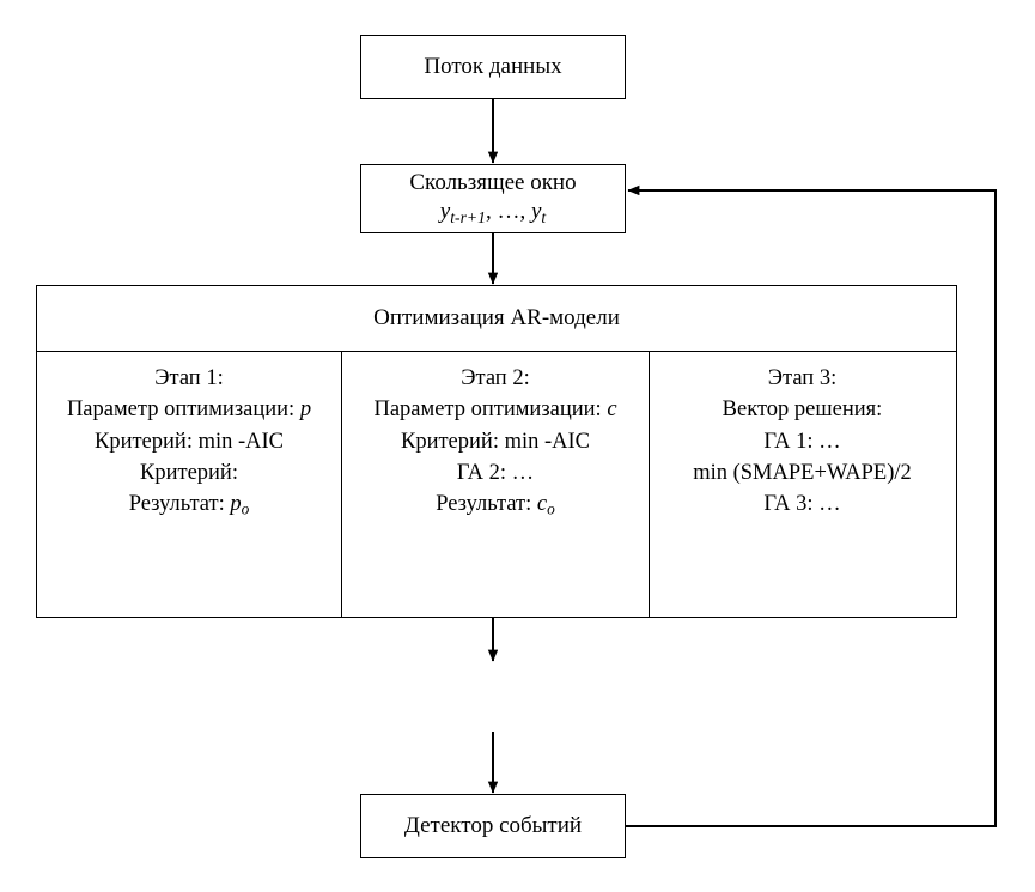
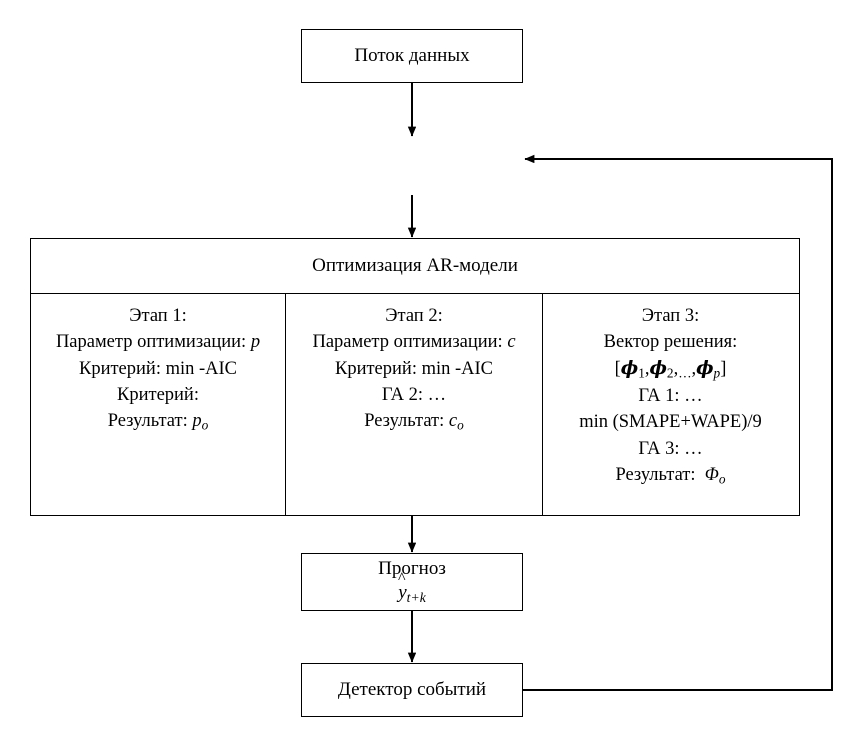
  Поток данных
- Скользящее окно
- yt-r+1, …, yt
  Оптимизация AR-модели
  Этап 1:
  Параметр оптимизации: p
  Критерий: min -AIC
  Критерий:
  Результат: po
  Этап 2:
  Параметр оптимизации: c
  Критерий: min -AIC
  ГА 2: …
  Результат: co
  Этап 3:
  Вектор решения:
+ [ϕ1,ϕ2,…,ϕp]
  ГА 1: …
- min (SMAPE+WAPE)/2
+ min (SMAPE+WAPE)/9
  ГА 3: …
+ Результат: Φo
+ Прогноз
+ ^
+ yt+k
  Детектор событий
